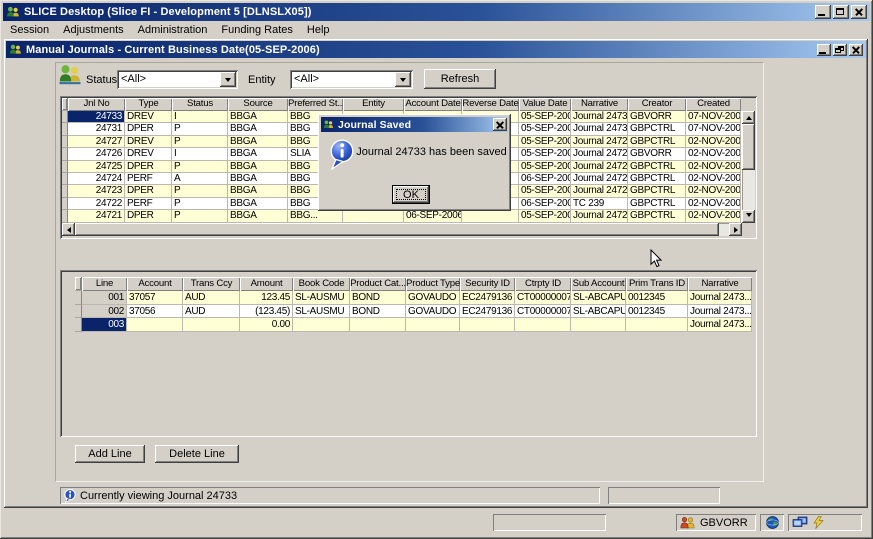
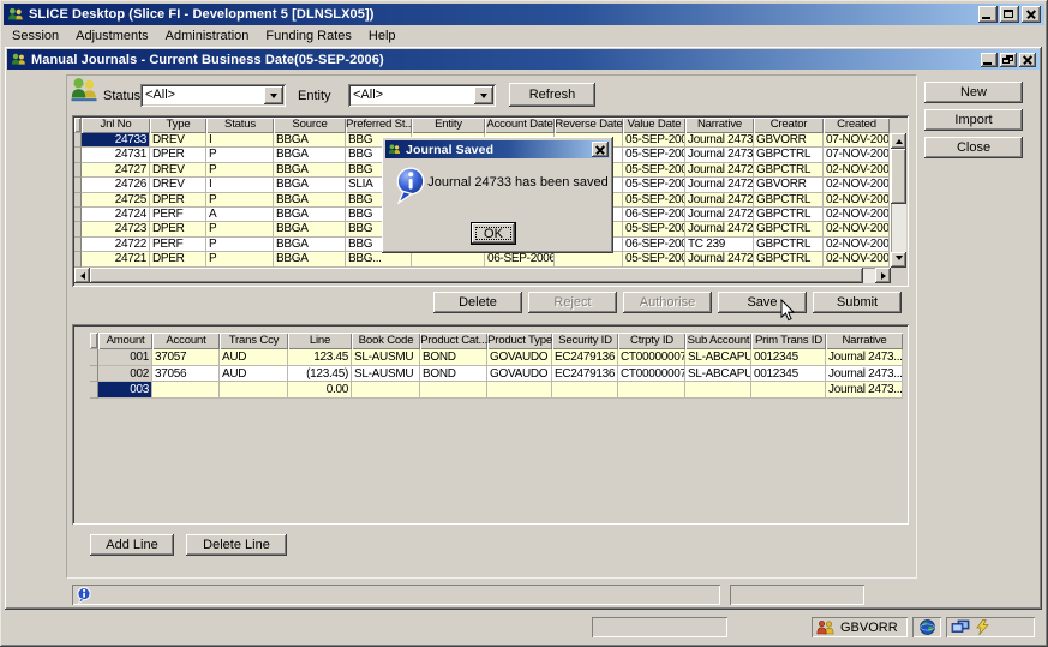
  SLICE Desktop (Slice FI - Development 5 [DLNSLX05])
  Session
  Adjustments
  Administration
  Funding Rates
  Help
  Manual Journals - Current Business Date(05-SEP-2006)
  Status
  <All>
  Entity
  <All>
  Refresh
+ New
+ Import
+ Close
  Jnl No
  Type
  Status
  Source
  Preferred St..
  Entity
  Account Date
  Reverse Date
  Value Date
  Narrative
  Creator
  Created
  24733
  DREV
  I
  BBGA
  BBG
  05-SEP-200
  Journal 2473
  GBVORR
  07-NOV-200
  24731
  DPER
  P
  BBGA
  BBG
  05-SEP-200
  Journal 2473
  GBPCTRL
  07-NOV-200
  24727
  DREV
  P
  BBGA
  BBG
  05-SEP-200
  Journal 2472
  GBPCTRL
  02-NOV-200
  24726
  DREV
  I
  BBGA
  SLIA
  05-SEP-200
  Journal 2472
  GBVORR
  02-NOV-200
  24725
  DPER
  P
  BBGA
  BBG
  05-SEP-200
  Journal 2472
  GBPCTRL
  02-NOV-200
  24724
  PERF
  A
  BBGA
  BBG
  06-SEP-200
  Journal 2472
  GBPCTRL
  02-NOV-200
  24723
  DPER
  P
  BBGA
  BBG
  05-SEP-200
  Journal 2472
  GBPCTRL
  02-NOV-200
  24722
  PERF
  P
  BBGA
  BBG
  06-SEP-200
  TC 239
  GBPCTRL
  02-NOV-200
  24721
  DPER
  P
  BBGA
  BBG...
  06-SEP-2006
  05-SEP-200
  Journal 2472
  GBPCTRL
  02-NOV-200
+ Delete
+ Reject
+ Authorise
+ Save
+ Submit
- Line
+ Amount
  Account
  Trans Ccy
- Amount
+ Line
  Book Code
  Product Cat...
  Product Type
  Security ID
  Ctrpty ID
  Sub Account
  Prim Trans ID
  Narrative
  001
  37057
  AUD
  123.45
  SL-AUSMU
  BOND
  GOVAUDO
  EC2479136
  CT00000007
  SL-ABCAPU
  0012345
  Journal 2473...
  002
  37056
  AUD
  (123.45)
  SL-AUSMU
  BOND
  GOVAUDO
  EC2479136
  CT00000007
  SL-ABCAPU
  0012345
  Journal 2473...
  003
  0.00
  Journal 2473...
  Add Line
  Delete Line
- Currently viewing Journal 24733
  GBVORR
  Journal Saved
  Journal 24733 has been saved
  OK
